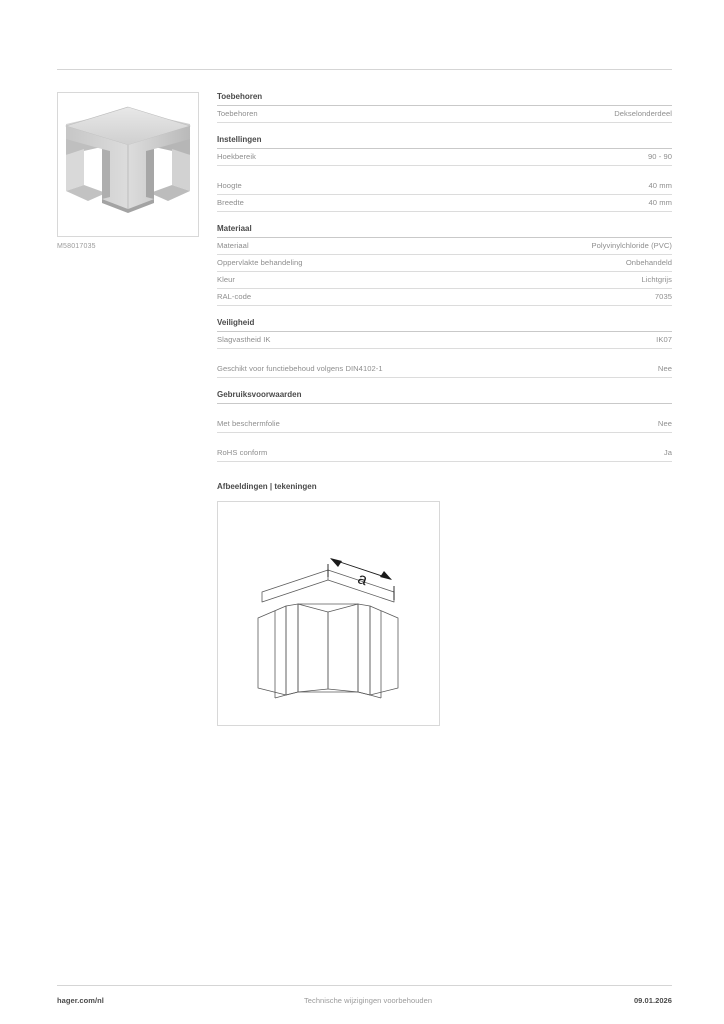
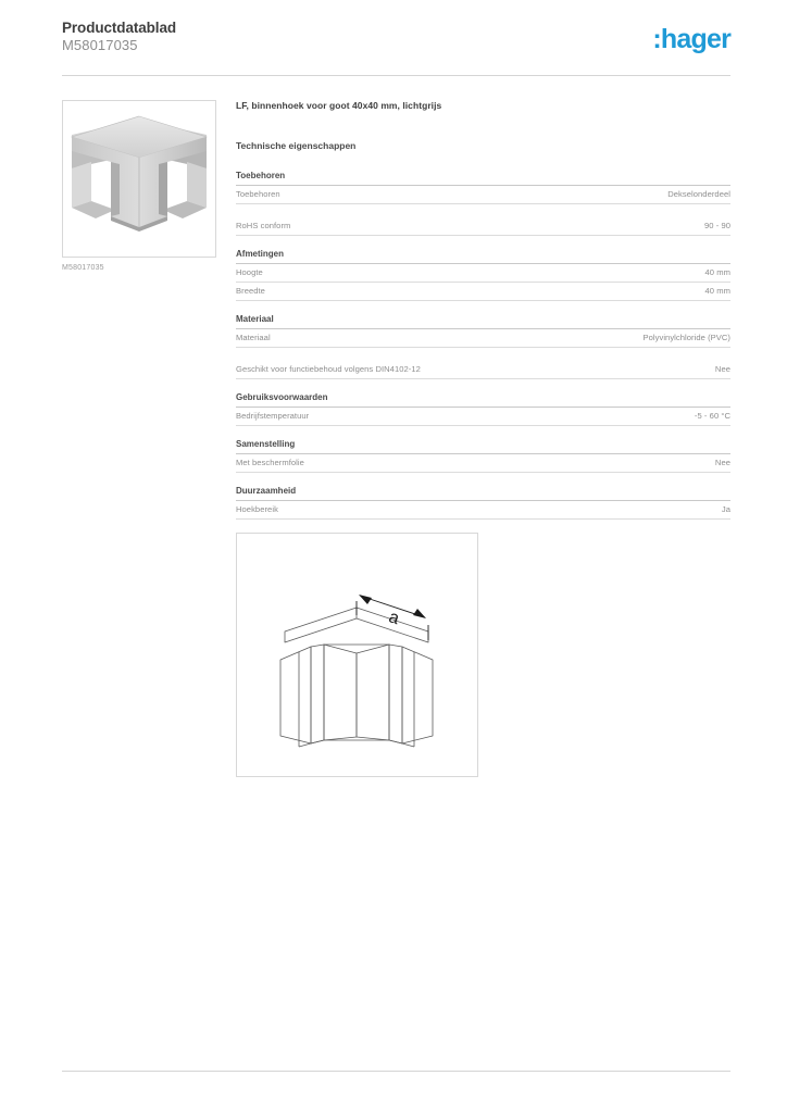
+ Productdatablad
+ M58017035
+ :hager
+ LF, binnenhoek voor goot 40x40 mm, lichtgrijs
+ Technische eigenschappen
  Toebehoren
  Toebehoren
  Dekselonderdeel
- Instellingen
- Hoekbereik
+ RoHS conform
  90 - 90
+ Afmetingen
  Hoogte
  40 mm
  Breedte
  40 mm
  Materiaal
  Materiaal
  Polyvinylchloride (PVC)
- Oppervlakte behandeling
- Onbehandeld
- Kleur
- Lichtgrijs
- RAL-code
- 7035
- Veiligheid
- Slagvastheid IK
- IK07
- Geschikt voor functiebehoud volgens DIN4102-1
+ Geschikt voor functiebehoud volgens DIN4102-12
  Nee
  Gebruiksvoorwaarden
+ Bedrijfstemperatuur
+ -5 - 60 °C
+ Samenstelling
  Met beschermfolie
  Nee
+ Duurzaamheid
- RoHS conform
+ Hoekbereik
  Ja
- Afbeeldingen | tekeningen
- hager.com/nl
- Technische wijzigingen voorbehouden
- 09.01.2026
